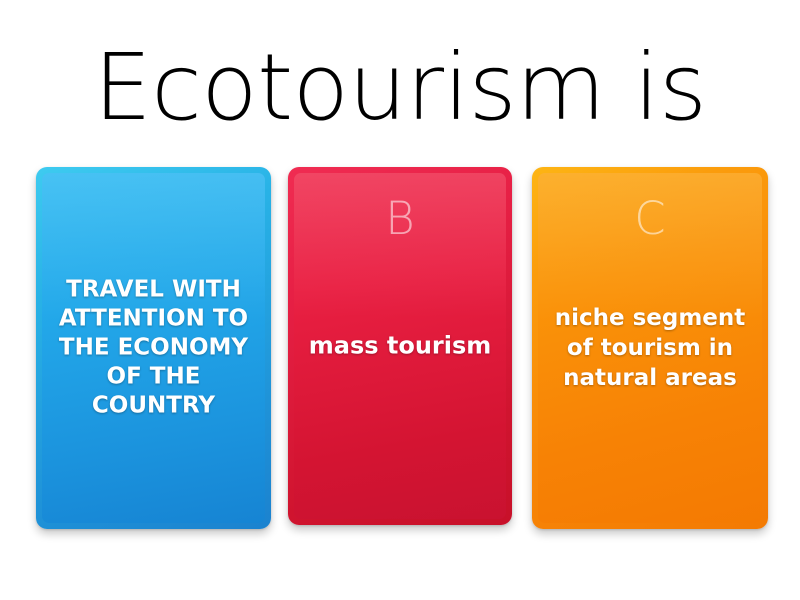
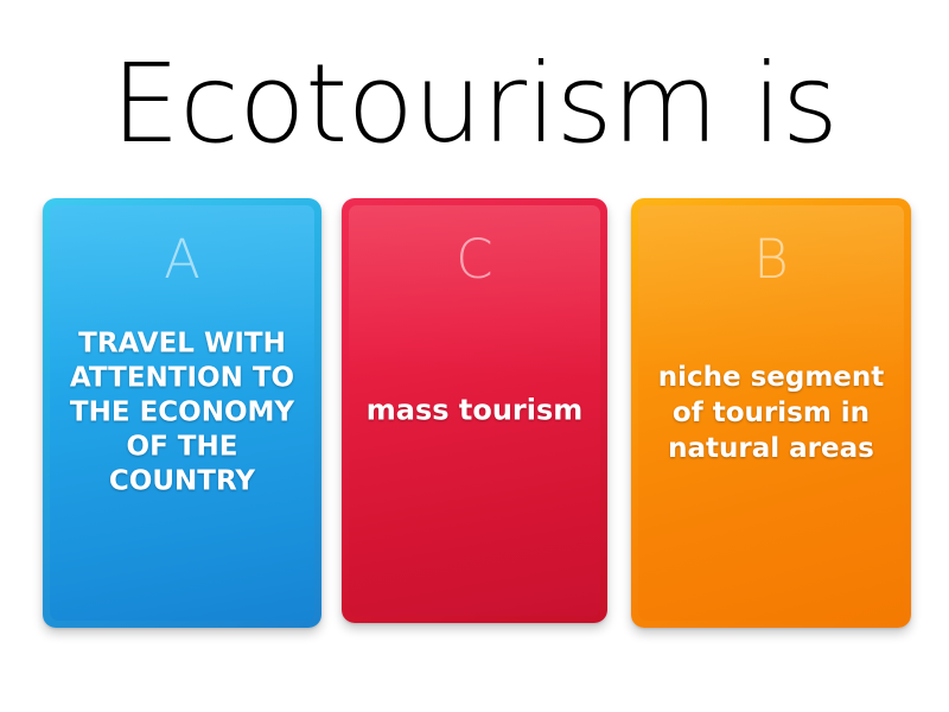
  Ecotourism is
+ A
  TRAVEL WITH ATTENTION TO THE ECONOMY OF THE COUNTRY
- B
+ C
  mass tourism
- C
+ B
  niche segment of tourism in natural areas
